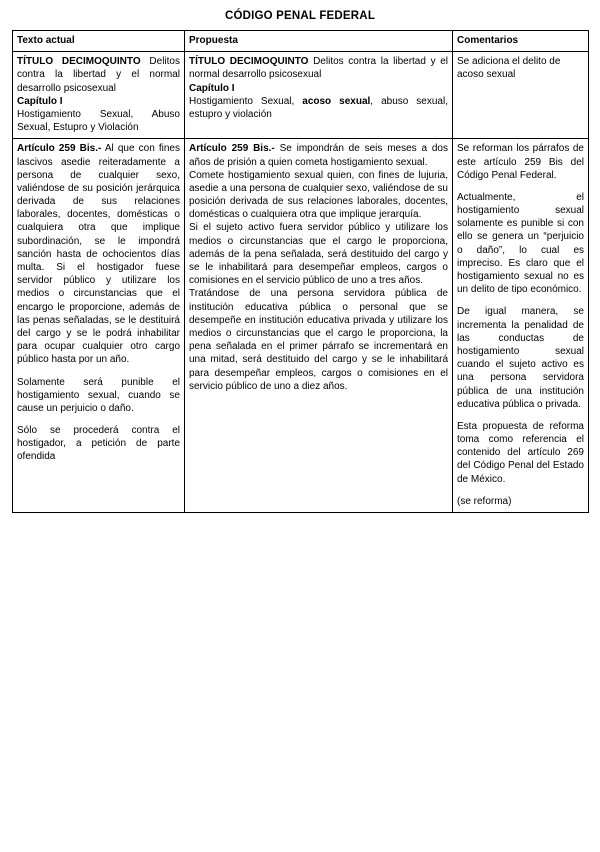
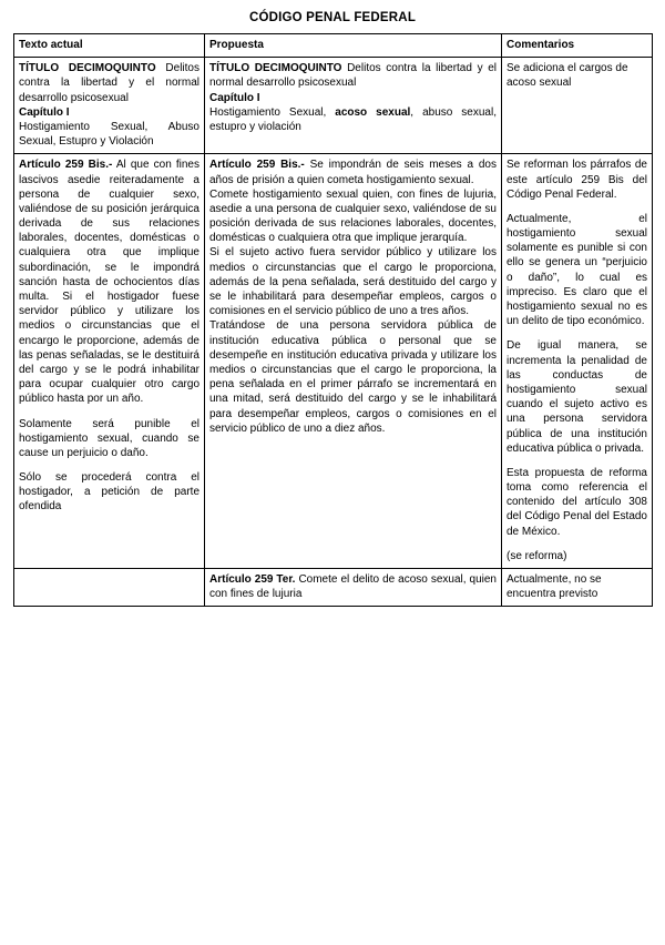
  CÓDIGO PENAL FEDERAL
  Texto actual	Propuesta	Comentarios
- TÍTULO DECIMOQUINTO Delitos contra la libertad y el normal desarrollo psicosexual Capítulo I Hostigamiento Sexual, Abuso Sexual, Estupro y Violación	TÍTULO DECIMOQUINTO Delitos contra la libertad y el normal desarrollo psicosexual Capítulo I Hostigamiento Sexual, acoso sexual, abuso sexual, estupro y violación	Se adiciona el delito de acoso sexual
+ TÍTULO DECIMOQUINTO Delitos contra la libertad y el normal desarrollo psicosexual Capítulo I Hostigamiento Sexual, Abuso Sexual, Estupro y Violación	TÍTULO DECIMOQUINTO Delitos contra la libertad y el normal desarrollo psicosexual Capítulo I Hostigamiento Sexual, acoso sexual, abuso sexual, estupro y violación	Se adiciona el cargos de acoso sexual
- Artículo 259 Bis.- Al que con fines lascivos asedie reiteradamente a persona de cualquier sexo, valiéndose de su posición jerárquica derivada de sus relaciones laborales, docentes, domésticas o cualquiera otra que implique subordinación, se le impondrá sanción hasta de ochocientos días multa. Si el hostigador fuese servidor público y utilizare los medios o circunstancias que el encargo le proporcione, además de las penas señaladas, se le destituirá del cargo y se le podrá inhabilitar para ocupar cualquier otro cargo público hasta por un año. Solamente será punible el hostigamiento sexual, cuando se cause un perjuicio o daño. Sólo se procederá contra el hostigador, a petición de parte ofendida	Artículo 259 Bis.- Se impondrán de seis meses a dos años de prisión a quien cometa hostigamiento sexual. Comete hostigamiento sexual quien, con fines de lujuria, asedie a una persona de cualquier sexo, valiéndose de su posición derivada de sus relaciones laborales, docentes, domésticas o cualquiera otra que implique jerarquía. Si el sujeto activo fuera servidor público y utilizare los medios o circunstancias que el cargo le proporciona, además de la pena señalada, será destituido del cargo y se le inhabilitará para desempeñar empleos, cargos o comisiones en el servicio público de uno a tres años. Tratándose de una persona servidora pública de institución educativa pública o personal que se desempeñe en institución educativa privada y utilizare los medios o circunstancias que el cargo le proporciona, la pena señalada en el primer párrafo se incrementará en una mitad, será destituido del cargo y se le inhabilitará para desempeñar empleos, cargos o comisiones en el servicio público de uno a diez años.	Se reforman los párrafos de este artículo 259 Bis del Código Penal Federal. Actualmente, el hostigamiento sexual solamente es punible si con ello se genera un “perjuicio o daño”, lo cual es impreciso. Es claro que el hostigamiento sexual no es un delito de tipo económico. De igual manera, se incrementa la penalidad de las conductas de hostigamiento sexual cuando el sujeto activo es una persona servidora pública de una institución educativa pública o privada. Esta propuesta de reforma toma como referencia el contenido del artículo 269 del Código Penal del Estado de México. (se reforma)
+ Artículo 259 Bis.- Al que con fines lascivos asedie reiteradamente a persona de cualquier sexo, valiéndose de su posición jerárquica derivada de sus relaciones laborales, docentes, domésticas o cualquiera otra que implique subordinación, se le impondrá sanción hasta de ochocientos días multa. Si el hostigador fuese servidor público y utilizare los medios o circunstancias que el encargo le proporcione, además de las penas señaladas, se le destituirá del cargo y se le podrá inhabilitar para ocupar cualquier otro cargo público hasta por un año. Solamente será punible el hostigamiento sexual, cuando se cause un perjuicio o daño. Sólo se procederá contra el hostigador, a petición de parte ofendida	Artículo 259 Bis.- Se impondrán de seis meses a dos años de prisión a quien cometa hostigamiento sexual. Comete hostigamiento sexual quien, con fines de lujuria, asedie a una persona de cualquier sexo, valiéndose de su posición derivada de sus relaciones laborales, docentes, domésticas o cualquiera otra que implique jerarquía. Si el sujeto activo fuera servidor público y utilizare los medios o circunstancias que el cargo le proporciona, además de la pena señalada, será destituido del cargo y se le inhabilitará para desempeñar empleos, cargos o comisiones en el servicio público de uno a tres años. Tratándose de una persona servidora pública de institución educativa pública o personal que se desempeñe en institución educativa privada y utilizare los medios o circunstancias que el cargo le proporciona, la pena señalada en el primer párrafo se incrementará en una mitad, será destituido del cargo y se le inhabilitará para desempeñar empleos, cargos o comisiones en el servicio público de uno a diez años.	Se reforman los párrafos de este artículo 259 Bis del Código Penal Federal. Actualmente, el hostigamiento sexual solamente es punible si con ello se genera un “perjuicio o daño”, lo cual es impreciso. Es claro que el hostigamiento sexual no es un delito de tipo económico. De igual manera, se incrementa la penalidad de las conductas de hostigamiento sexual cuando el sujeto activo es una persona servidora pública de una institución educativa pública o privada. Esta propuesta de reforma toma como referencia el contenido del artículo 308 del Código Penal del Estado de México. (se reforma)
+ 	Artículo 259 Ter. Comete el delito de acoso sexual, quien con fines de lujuria	Actualmente, no se encuentra previsto
